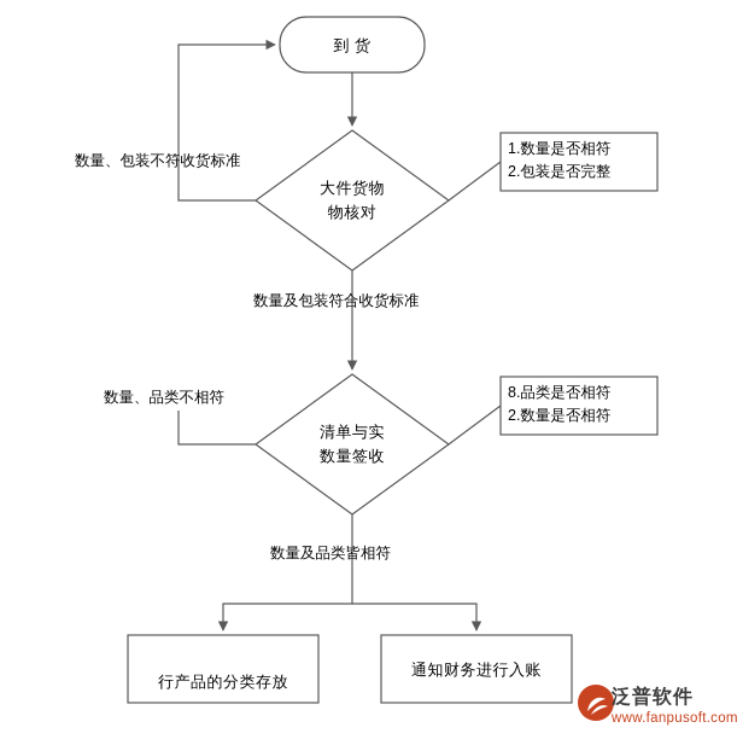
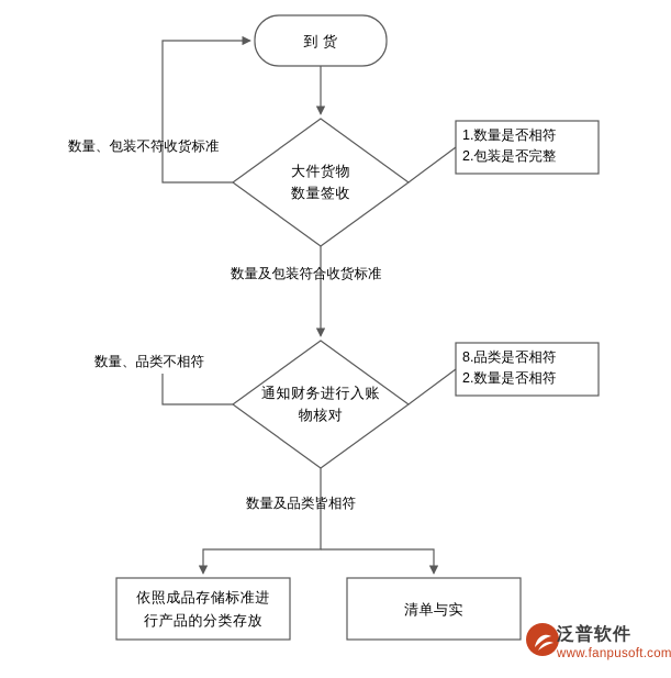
  到 货
  大件货物
- 物核对
+ 数量签收
- 清单与实
+ 通知财务进行入账
- 数量签收
+ 物核对
+ 依照成品存储标准进
  行产品的分类存放
- 通知财务进行入账
+ 清单与实
  数量、包装不符收货标准
  数量及包装符合收货标准
  数量、品类不相符
  数量及品类皆相符
  1.数量是否相符
  2.包装是否完整
  8.品类是否相符
  2.数量是否相符
  泛普软件
  www.fanpusoft.com
